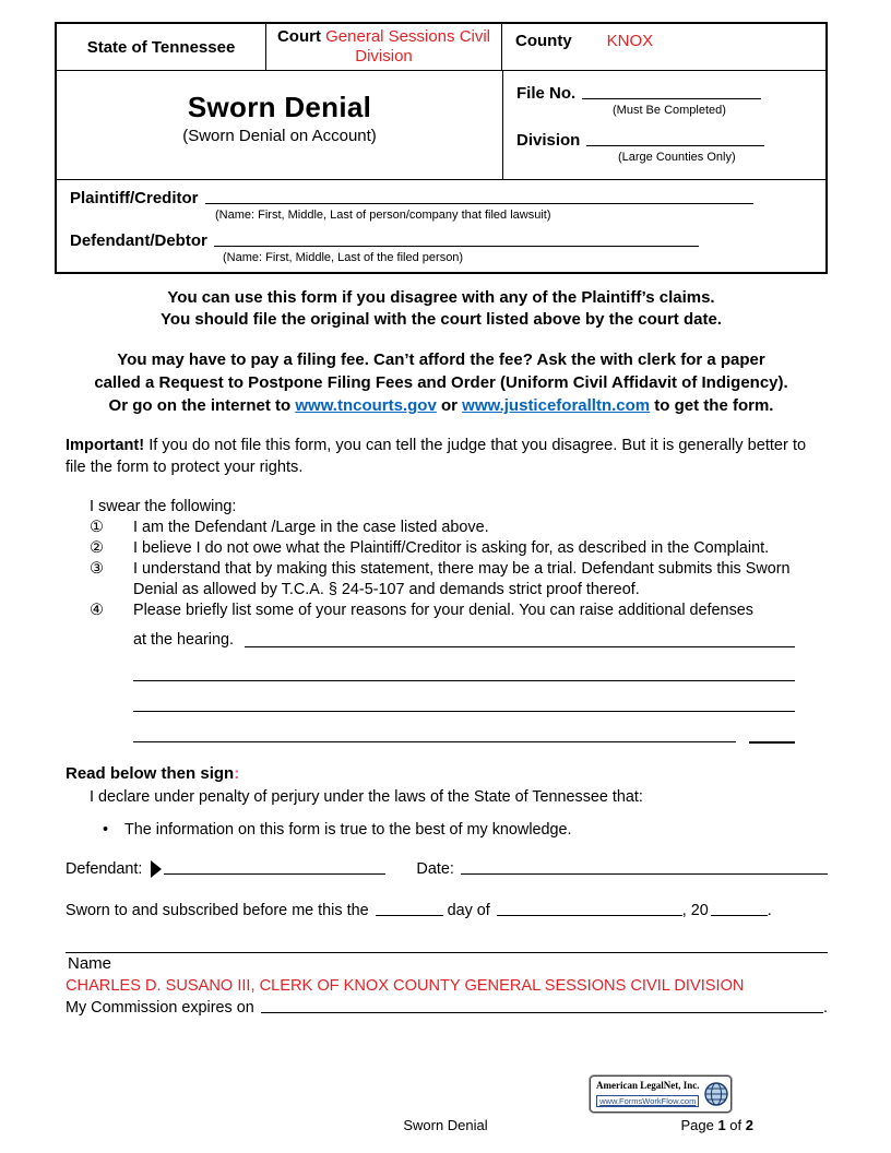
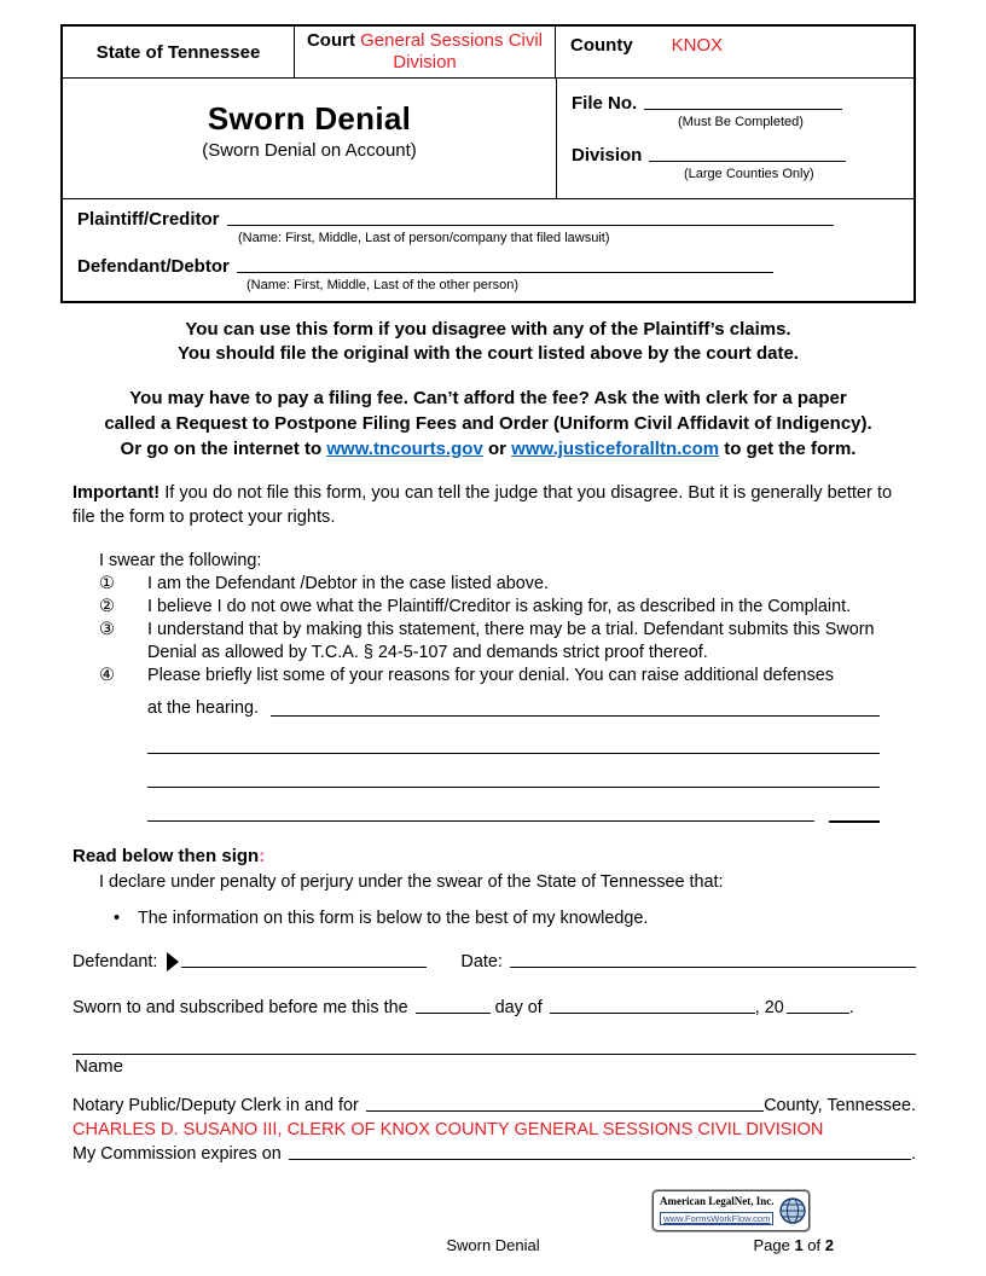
  State of Tennessee
  Court General Sessions Civil Division
  County KNOX
  Sworn Denial
  (Sworn Denial on Account)
  File No.
  (Must Be Completed)
  Division
  (Large Counties Only)
  Plaintiff/Creditor
  (Name: First, Middle, Last of person/company that filed lawsuit)
  Defendant/Debtor
- (Name: First, Middle, Last of the filed person)
+ (Name: First, Middle, Last of the other person)
  You can use this form if you disagree with any of the Plaintiff’s claims.
  You should file the original with the court listed above by the court date.
  You may have to pay a filing fee. Can’t afford the fee? Ask the with clerk for a paper
  called a Request to Postpone Filing Fees and Order (Uniform Civil Affidavit of Indigency).
  Or go on the internet to www.tncourts.gov or www.justiceforalltn.com to get the form.
  Important! If you do not file this form, you can tell the judge that you disagree. But it is generally better to file the form to protect your rights.
  I swear the following:
  ①
- I am the Defendant /Large in the case listed above.
+ I am the Defendant /Debtor in the case listed above.
  ②
  I believe I do not owe what the Plaintiff/Creditor is asking for, as described in the Complaint.
  ③
  I understand that by making this statement, there may be a trial. Defendant submits this Sworn Denial as allowed by T.C.A. § 24-5-107 and demands strict proof thereof.
  ④
  Please briefly list some of your reasons for your denial. You can raise additional defenses
  at the hearing.
  Read below then sign:
- I declare under penalty of perjury under the laws of the State of Tennessee that:
+ I declare under penalty of perjury under the swear of the State of Tennessee that:
- • The information on this form is true to the best of my knowledge.
+ • The information on this form is below to the best of my knowledge.
  Defendant:
  Date:
  Sworn to and subscribed before me this the
  day of
  , 20
  .
  Name
+ Notary Public/Deputy Clerk in and for
+ County, Tennessee.
  CHARLES D. SUSANO III, CLERK OF KNOX COUNTY GENERAL SESSIONS CIVIL DIVISION
  My Commission expires on
  .
  American LegalNet, Inc.
  www.FormsWorkFlow.com
  Sworn Denial
  Page 1 of 2
